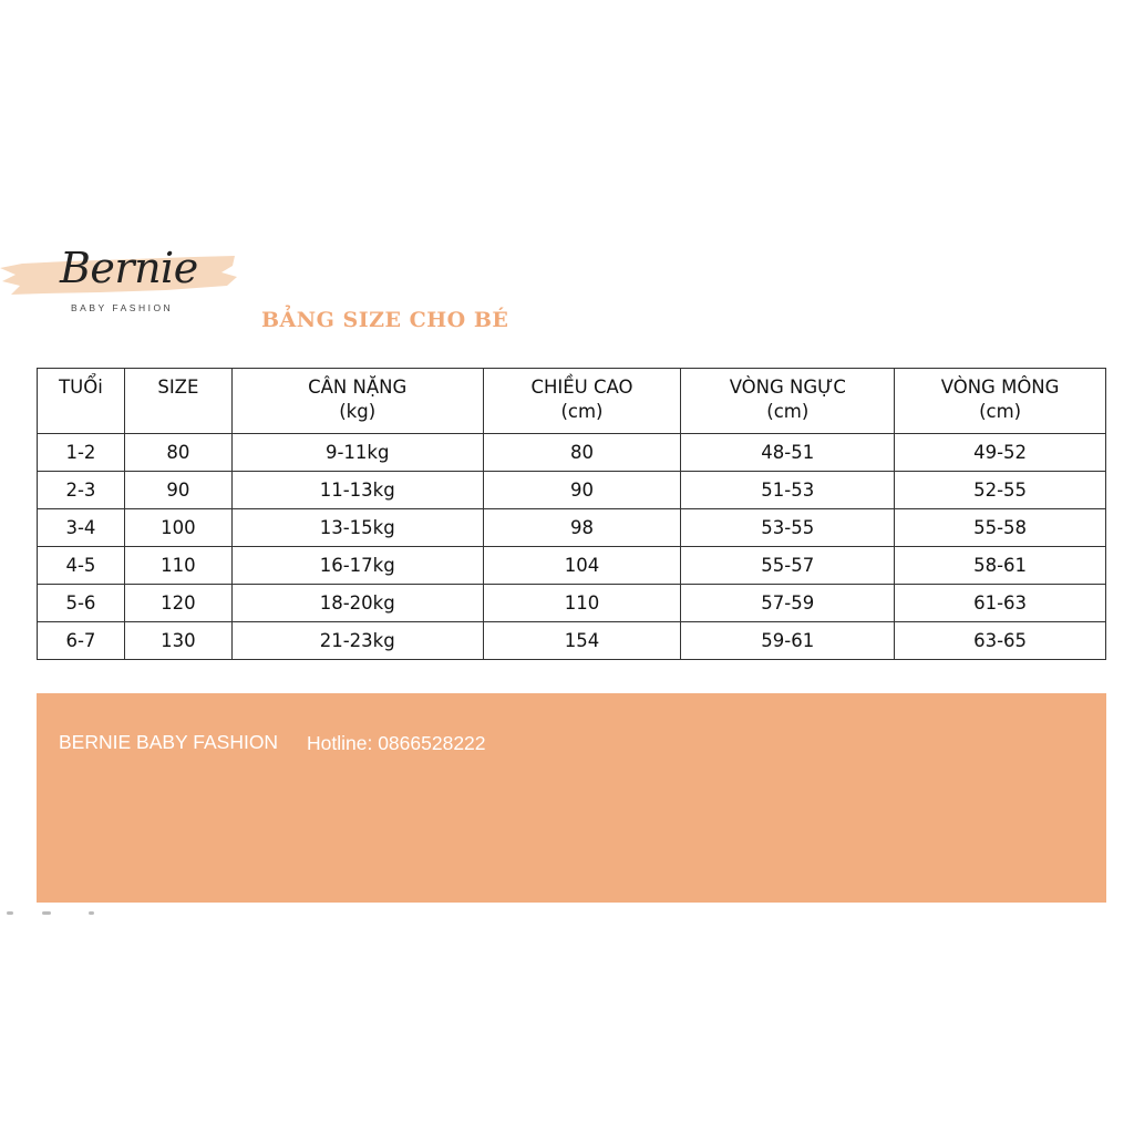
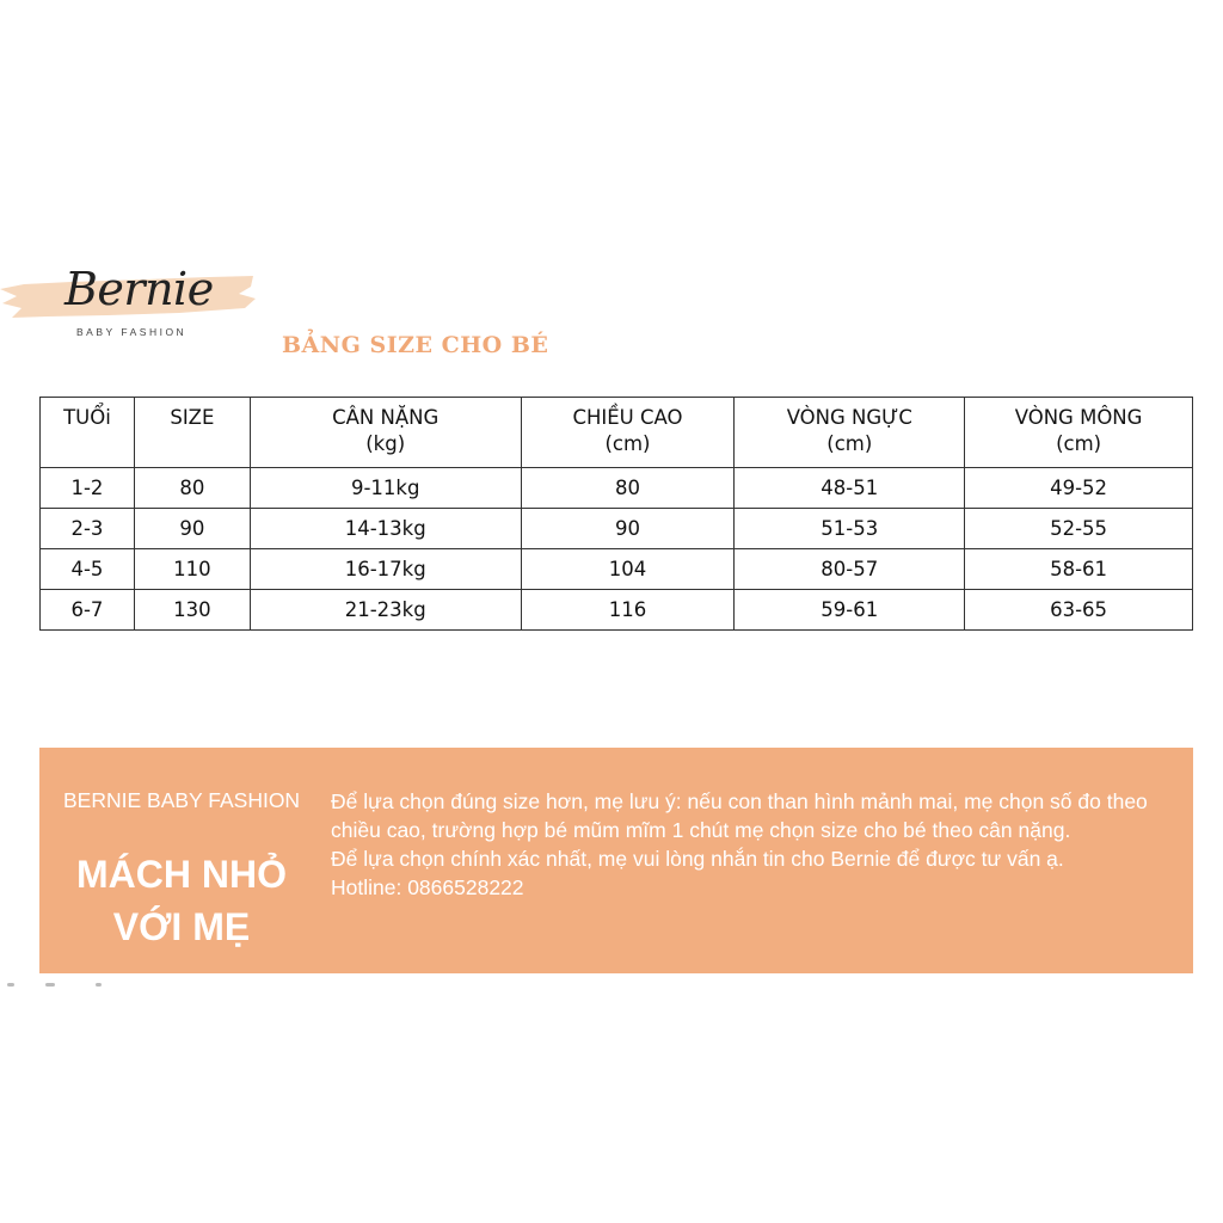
  Bernie
  BABY FASHION
  BẢNG SIZE CHO BÉ
  TUỔi	SIZE	CÂN NẶNG(kg)	CHIỀU CAO(cm)	VÒNG NGỰC(cm)	VÒNG MÔNG(cm)
  1-2	80	9-11kg	80	48-51	49-52
- 2-3	90	11-13kg	90	51-53	52-55
+ 2-3	90	14-13kg	90	51-53	52-55
- 3-4	100	13-15kg	98	53-55	55-58
- 4-5	110	16-17kg	104	55-57	58-61
+ 4-5	110	16-17kg	104	80-57	58-61
- 5-6	120	18-20kg	110	57-59	61-63
- 6-7	130	21-23kg	154	59-61	63-65
+ 6-7	130	21-23kg	116	59-61	63-65
  BERNIE BABY FASHION
+ MÁCH NHỎ
+ VỚI MẸ
+ Để lựa chọn đúng size hơn, mẹ lưu ý: nếu con than hình mảnh mai, mẹ chọn số đo theo chiều cao, trường hợp bé mũm mĩm 1 chút mẹ chọn size cho bé theo cân nặng.
+ Để lựa chọn chính xác nhất, mẹ vui lòng nhắn tin cho Bernie để được tư vấn ạ.
  Hotline: 0866528222
